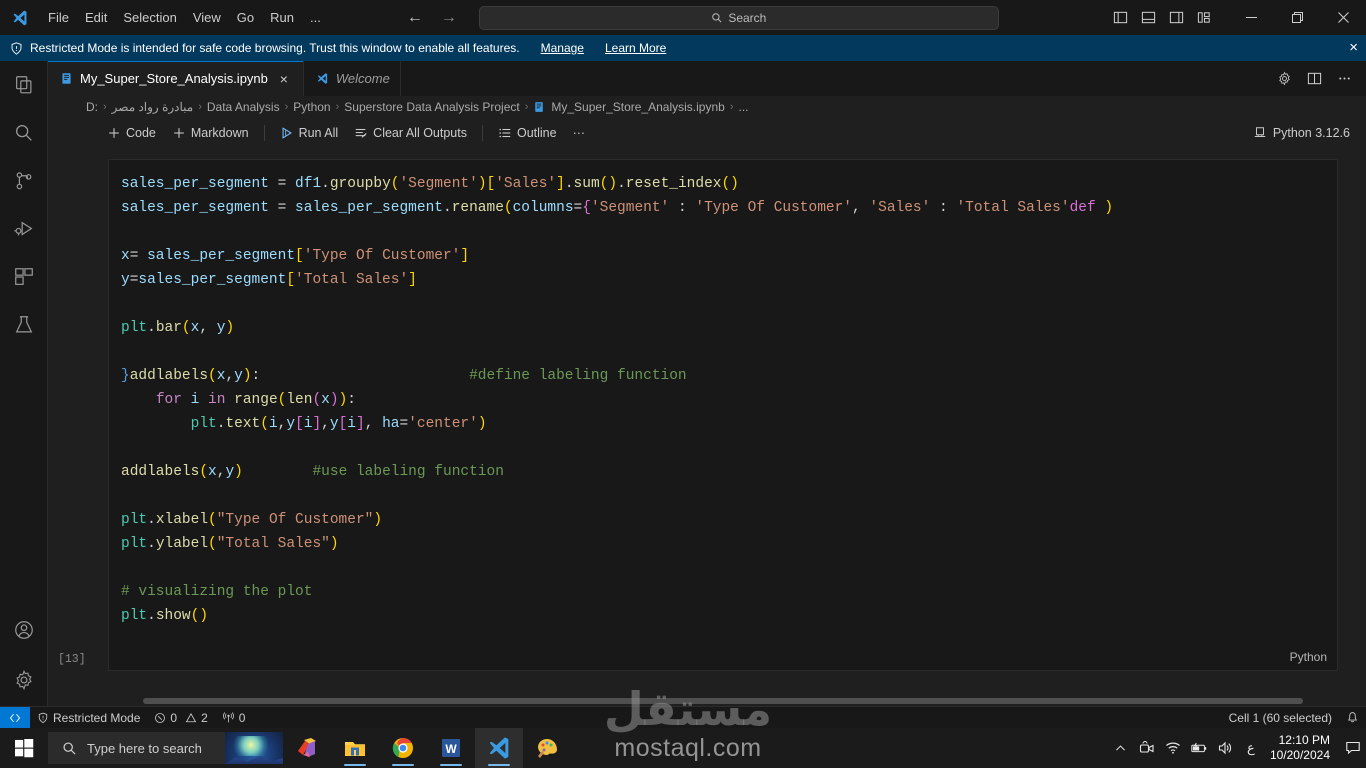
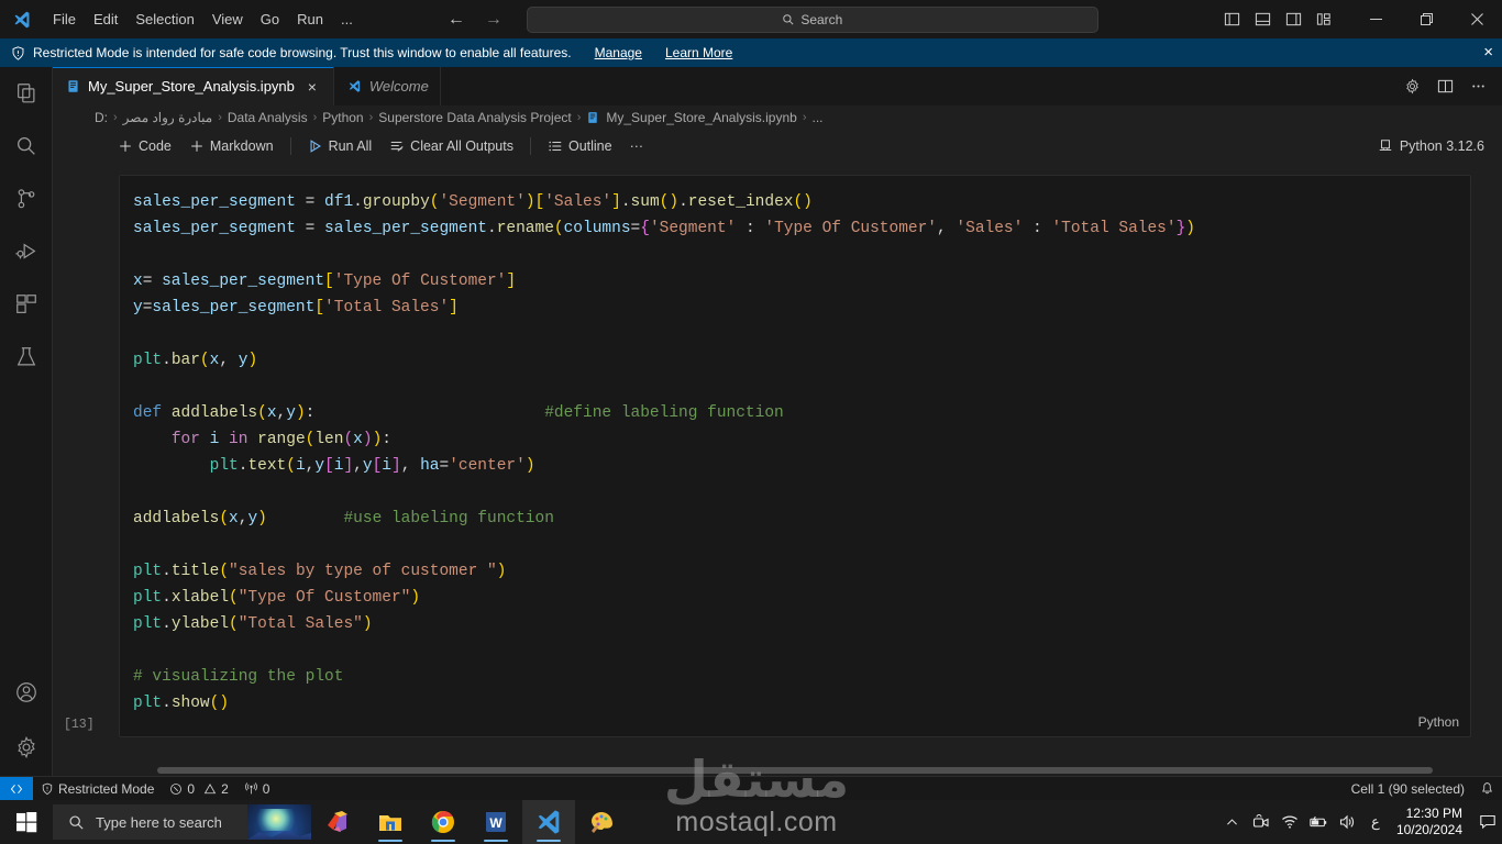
  File
  Edit
  Selection
  View
  Go
  Run
  ...
  ←
  →
  Search
  Restricted Mode is intended for safe code browsing. Trust this window to enable all features.
  Manage
  Learn More
  ×
  My_Super_Store_Analysis.ipynb
  ×
  Welcome
  D:
  ›
  مبادرة رواد مصر
  ›
  Data Analysis
  ›
  Python
  ›
  Superstore Data Analysis Project
  ›
  My_Super_Store_Analysis.ipynb
  ›
  ...
  Code
  Markdown
  Run All
  Clear All Outputs
  Outline
  ···
  Python 3.12.6
  sales_per_segment = df1.groupby('Segment')['Sales'].sum().reset_index()
- sales_per_segment = sales_per_segment.rename(columns={'Segment' : 'Type Of Customer', 'Sales' : 'Total Sales'def )
+ sales_per_segment = sales_per_segment.rename(columns={'Segment' : 'Type Of Customer', 'Sales' : 'Total Sales'})
  x= sales_per_segment['Type Of Customer']
  y=sales_per_segment['Total Sales']
  plt.bar(x, y)
- }addlabels(x,y): #define labeling function
+ def addlabels(x,y): #define labeling function
  for i in range(len(x)):
  plt.text(i,y[i],y[i], ha='center')
  addlabels(x,y) #use labeling function
+ plt.title("sales by type of customer ")
  plt.xlabel("Type Of Customer")
  plt.ylabel("Total Sales")
  # visualizing the plot
  plt.show()
  Python
  [13]
  Restricted Mode
  0
  2
  0
- Cell 1 (60 selected)
+ Cell 1 (90 selected)
  Type here to search
  W
  ع
- 12:10 PM
+ 12:30 PM
  10/20/2024
  مستقل
  mostaql.com
